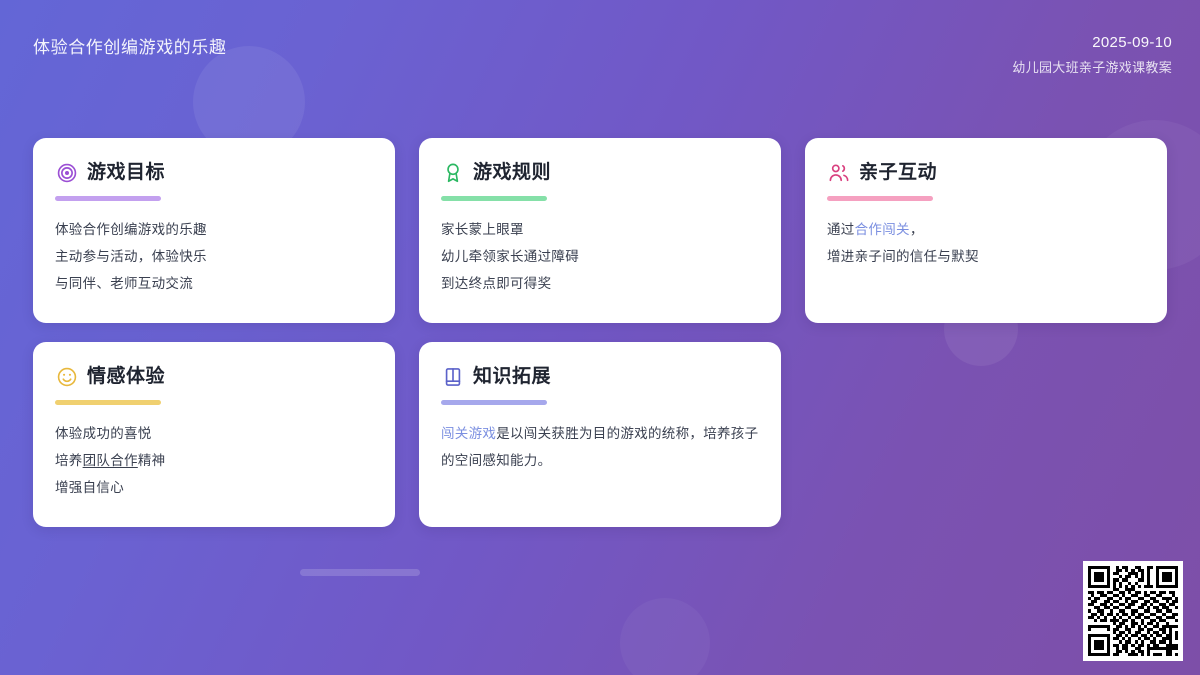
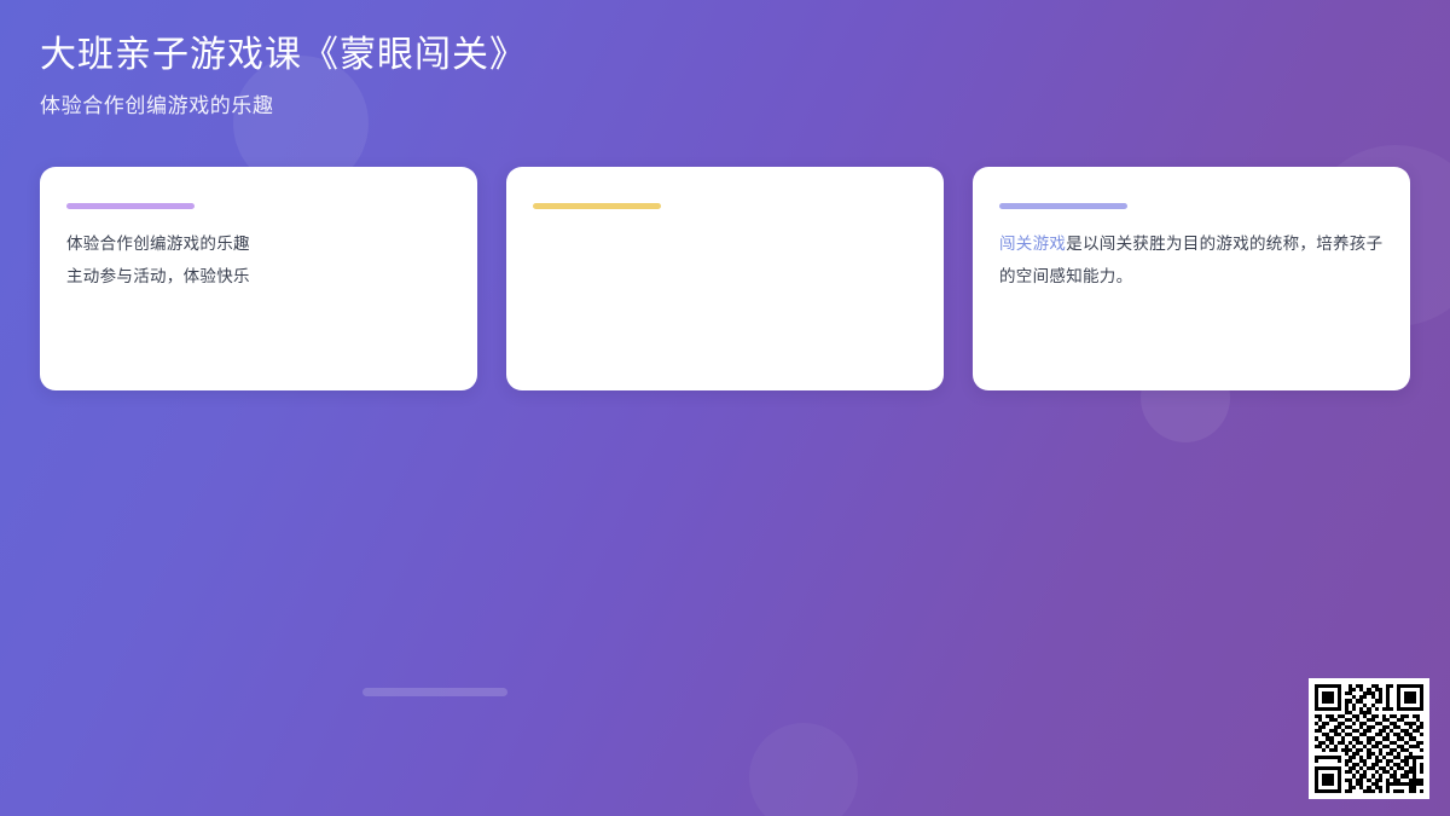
+ 大班亲子游戏课《蒙眼闯关》
  体验合作创编游戏的乐趣
- 2025-09-10
- 幼儿园大班亲子游戏课教案
- 游戏目标
  体验合作创编游戏的乐趣
  主动参与活动，体验快乐
- 与同伴、老师互动交流
- 游戏规则
- 家长蒙上眼罩
- 幼儿牵领家长通过障碍
- 到达终点即可得奖
- 亲子互动
- 通过合作闯关，
- 增进亲子间的信任与默契
- 情感体验
- 体验成功的喜悦
- 培养团队合作精神
- 增强自信心
- 知识拓展
  闯关游戏是以闯关获胜为目的游戏的统称，培养孩子的空间感知能力。
